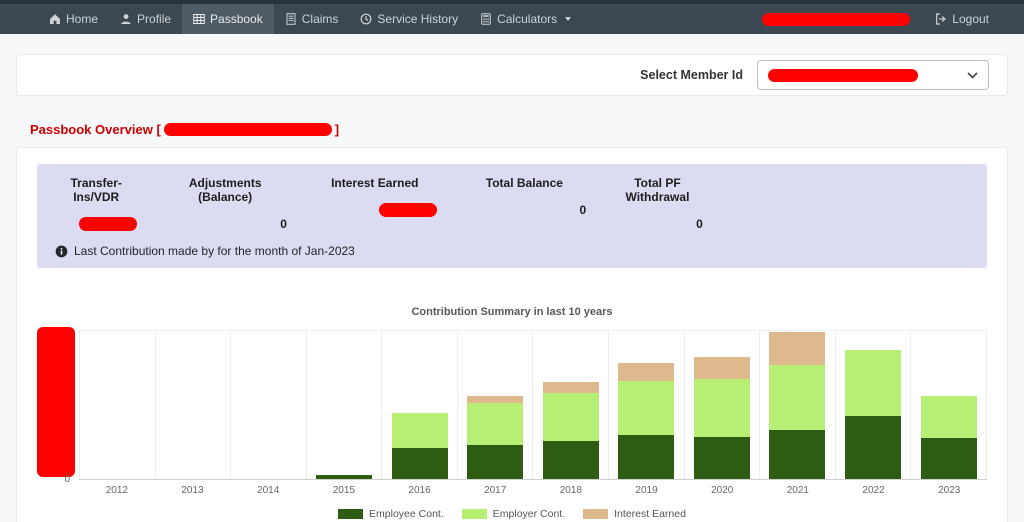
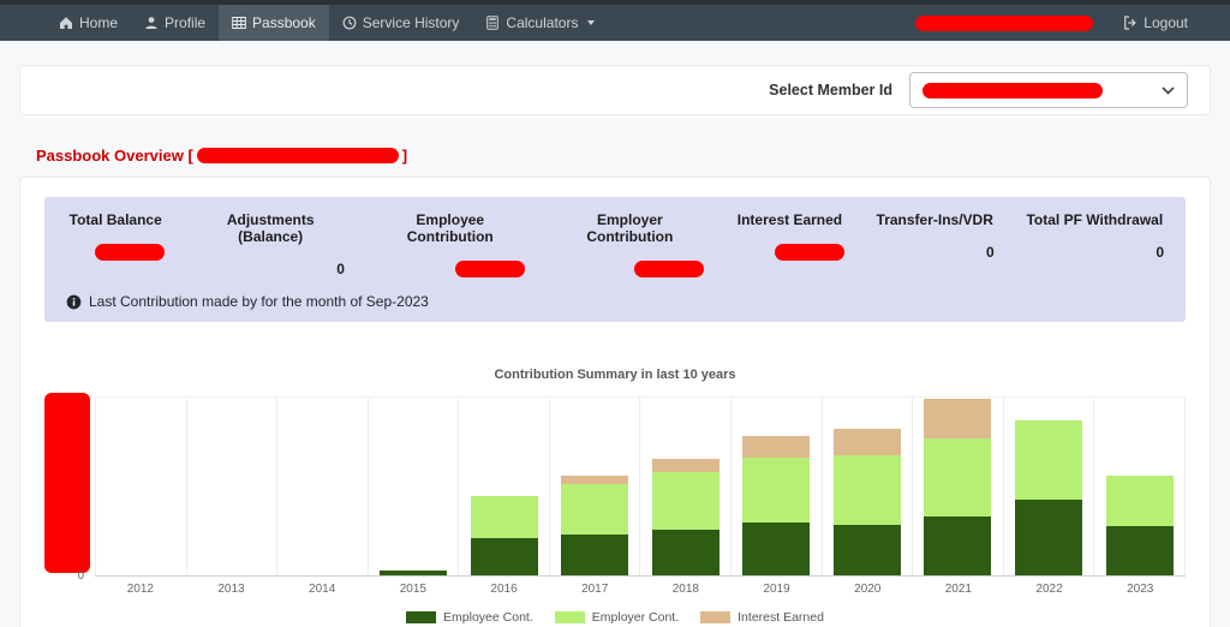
  Home
  Profile
  Passbook
- Claims
  Service History
  Calculators
  Logout
  Select Member Id
  Passbook Overview [
  ]
- Transfer-Ins/VDR
+ Total Balance
  Adjustments (Balance)
  0
+ Employee Contribution
+ Employer Contribution
  Interest Earned
- Total Balance
+ Transfer-Ins/VDR
  0
  Total PF Withdrawal
  0
- Last Contribution made by for the month of Jan-2023
+ Last Contribution made by for the month of Sep-2023
  Contribution Summary in last 10 years
  0
  2012
  2013
  2014
  2015
  2016
  2017
  2018
  2019
  2020
  2021
  2022
  2023
  Employee Cont.
  Employer Cont.
  Interest Earned
